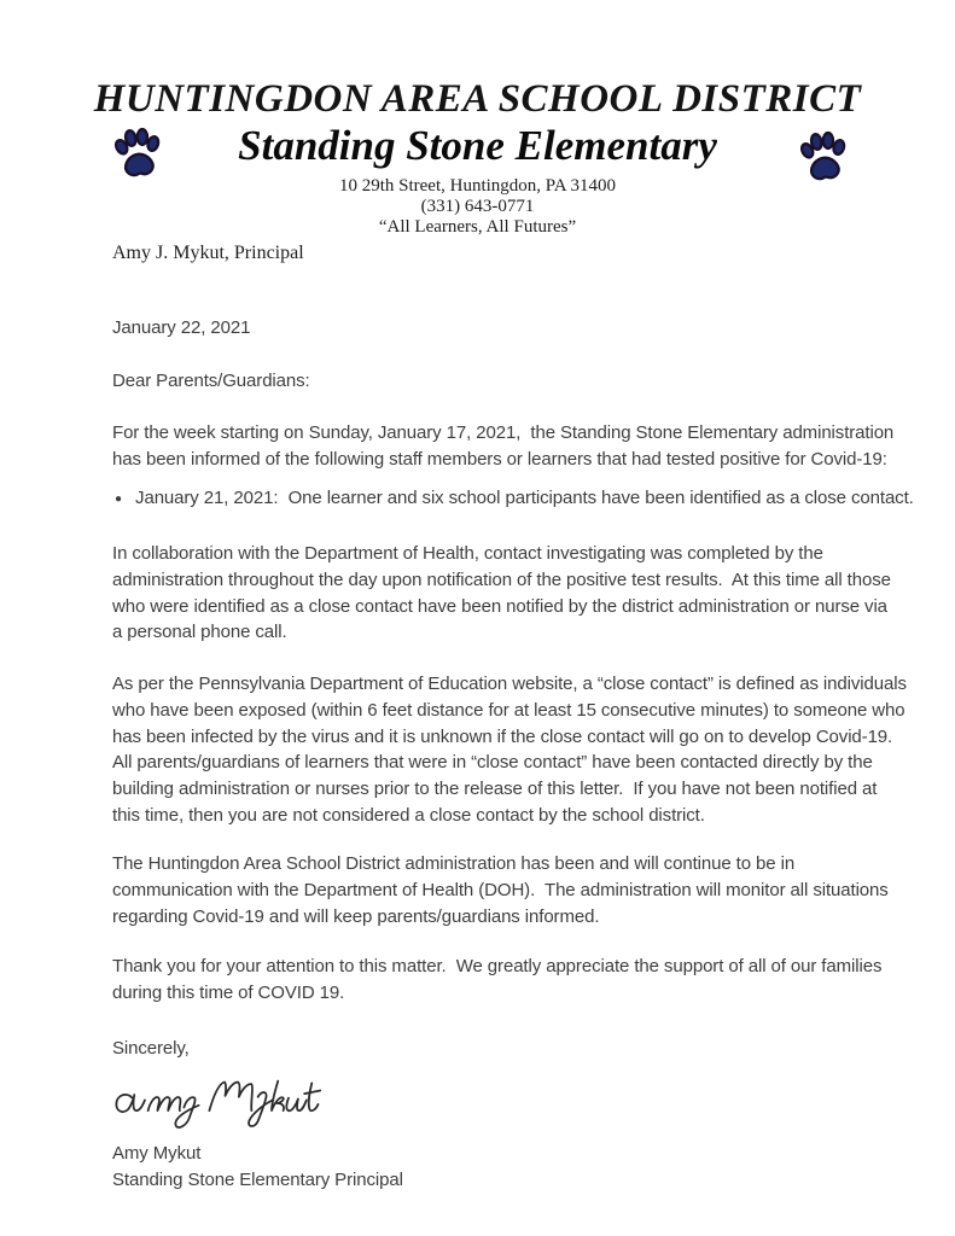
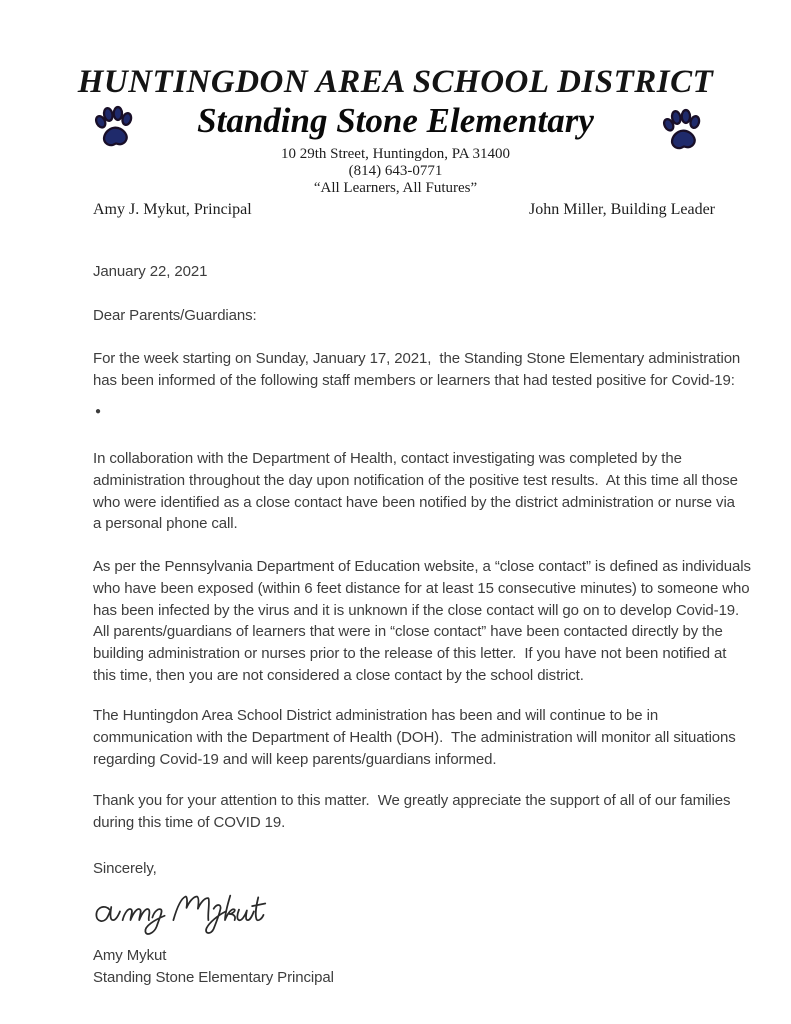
  HUNTINGDON AREA SCHOOL DISTRICT
  Standing Stone Elementary
  10 29th Street, Huntingdon, PA 31400
- (331) 643-0771
+ (814) 643-0771
  “All Learners, All Futures”
  Amy J. Mykut, Principal
+ John Miller, Building Leader
  January 22, 2021
  Dear Parents/Guardians:
  For the week starting on Sunday, January 17, 2021, the Standing Stone Elementary administration
  has been informed of the following staff members or learners that had tested positive for Covid-19:
  ●
- January 21, 2021: One learner and six school participants have been identified as a close contact.
  In collaboration with the Department of Health, contact investigating was completed by the
  administration throughout the day upon notification of the positive test results. At this time all those
  who were identified as a close contact have been notified by the district administration or nurse via
  a personal phone call.
  As per the Pennsylvania Department of Education website, a “close contact” is defined as individuals
  who have been exposed (within 6 feet distance for at least 15 consecutive minutes) to someone who
  has been infected by the virus and it is unknown if the close contact will go on to develop Covid-19.
  All parents/guardians of learners that were in “close contact” have been contacted directly by the
  building administration or nurses prior to the release of this letter. If you have not been notified at
  this time, then you are not considered a close contact by the school district.
  The Huntingdon Area School District administration has been and will continue to be in
  communication with the Department of Health (DOH). The administration will monitor all situations
  regarding Covid-19 and will keep parents/guardians informed.
  Thank you for your attention to this matter. We greatly appreciate the support of all of our families
  during this time of COVID 19.
  Sincerely,
  Amy Mykut
  Standing Stone Elementary Principal
